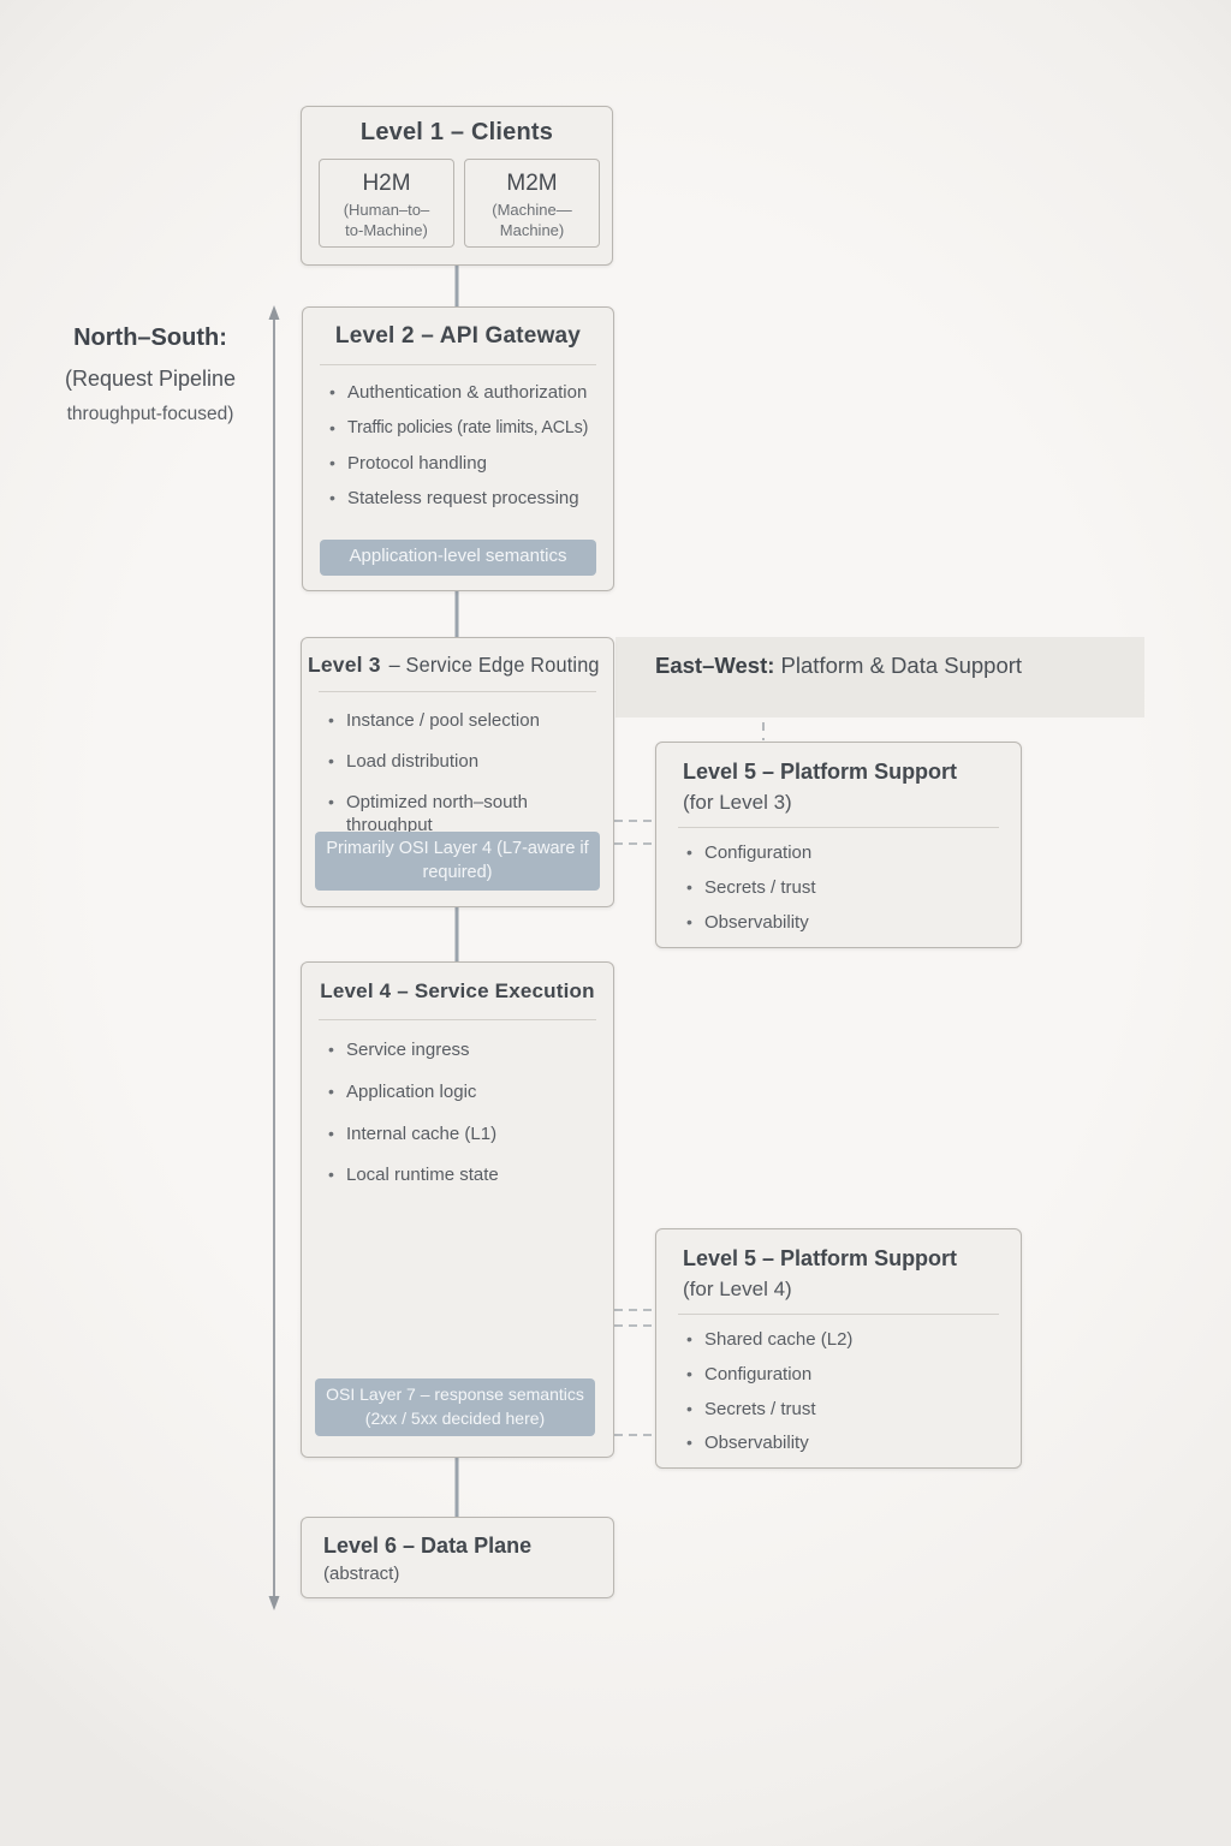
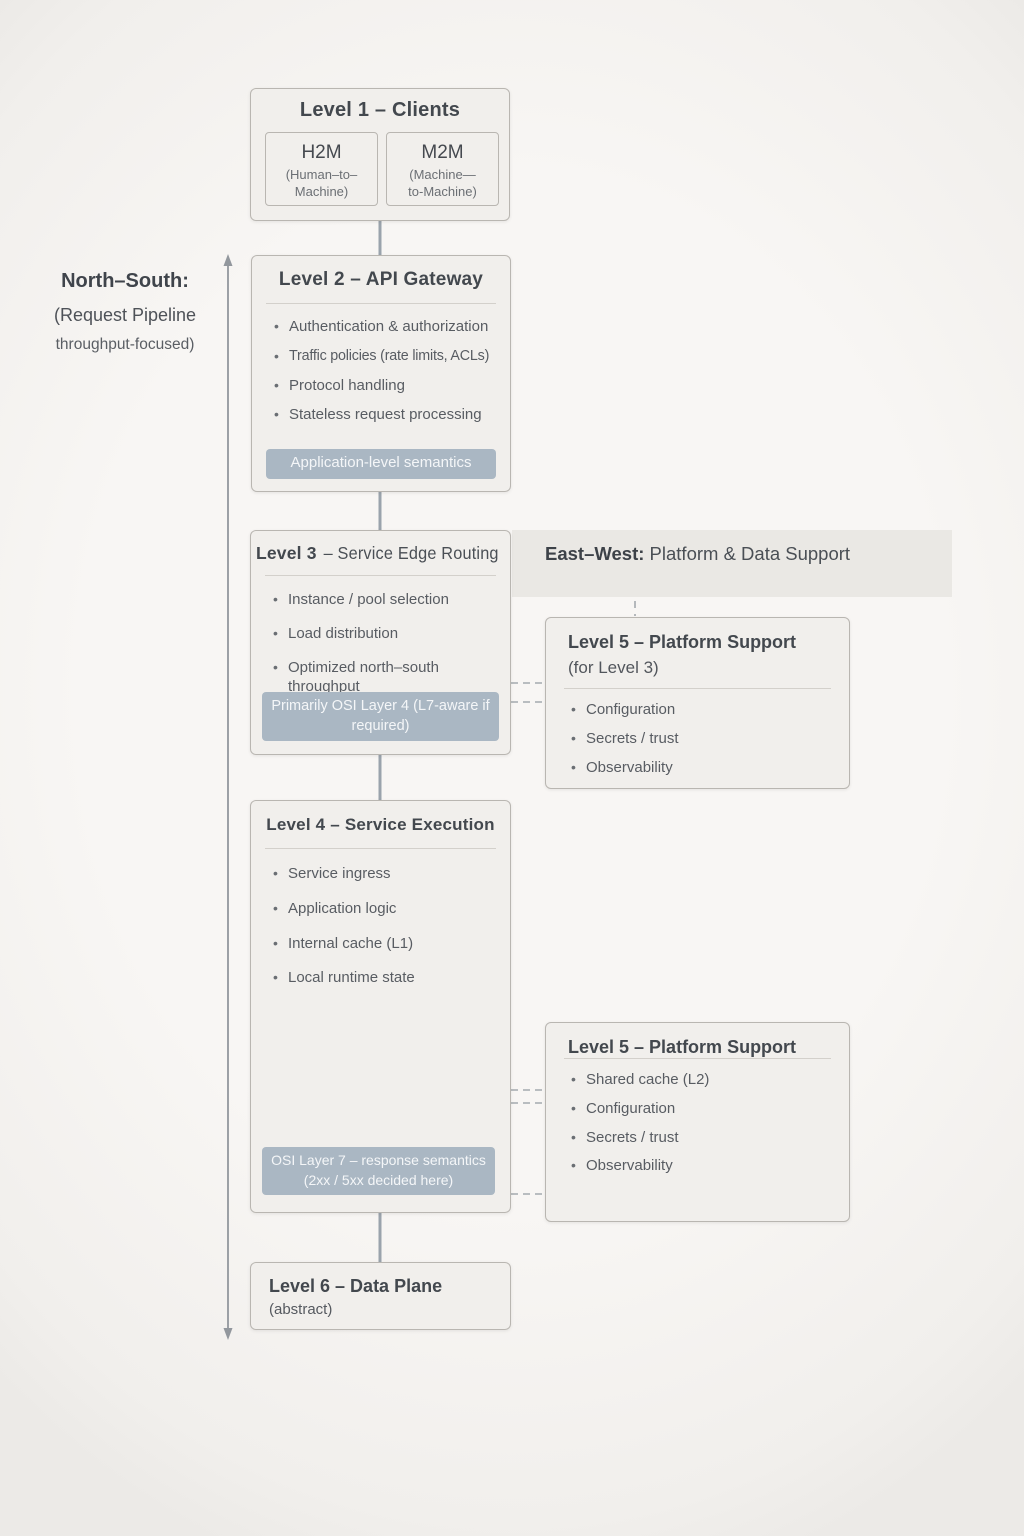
  East–West: Platform & Data Support
  North–South:
  (Request Pipeline
  throughput-focused)
  Level 1 – Clients
  H2M
  (Human–to–
- to-Machine)
+ Machine)
  M2M
  (Machine—
- Machine)
+ to-Machine)
  Level 2 – API Gateway
  Authentication & authorization
  Traffic policies (rate limits, ACLs)
  Protocol handling
  Stateless request processing
  Application-level semantics
  Level 3 – Service Edge Routing
  Instance / pool selection
  Load distribution
  Optimized north–south throughput
  Primarily OSI Layer 4 (L7-aware if required)
  Level 5 – Platform Support
  (for Level 3)
  Configuration
  Secrets / trust
  Observability
  Level 4 – Service Execution
  Service ingress
  Application logic
  Internal cache (L1)
  Local runtime state
  OSI Layer 7 – response semantics (2xx / 5xx decided here)
  Level 5 – Platform Support
- (for Level 4)
  Shared cache (L2)
  Configuration
  Secrets / trust
  Observability
  Level 6 – Data Plane
  (abstract)
